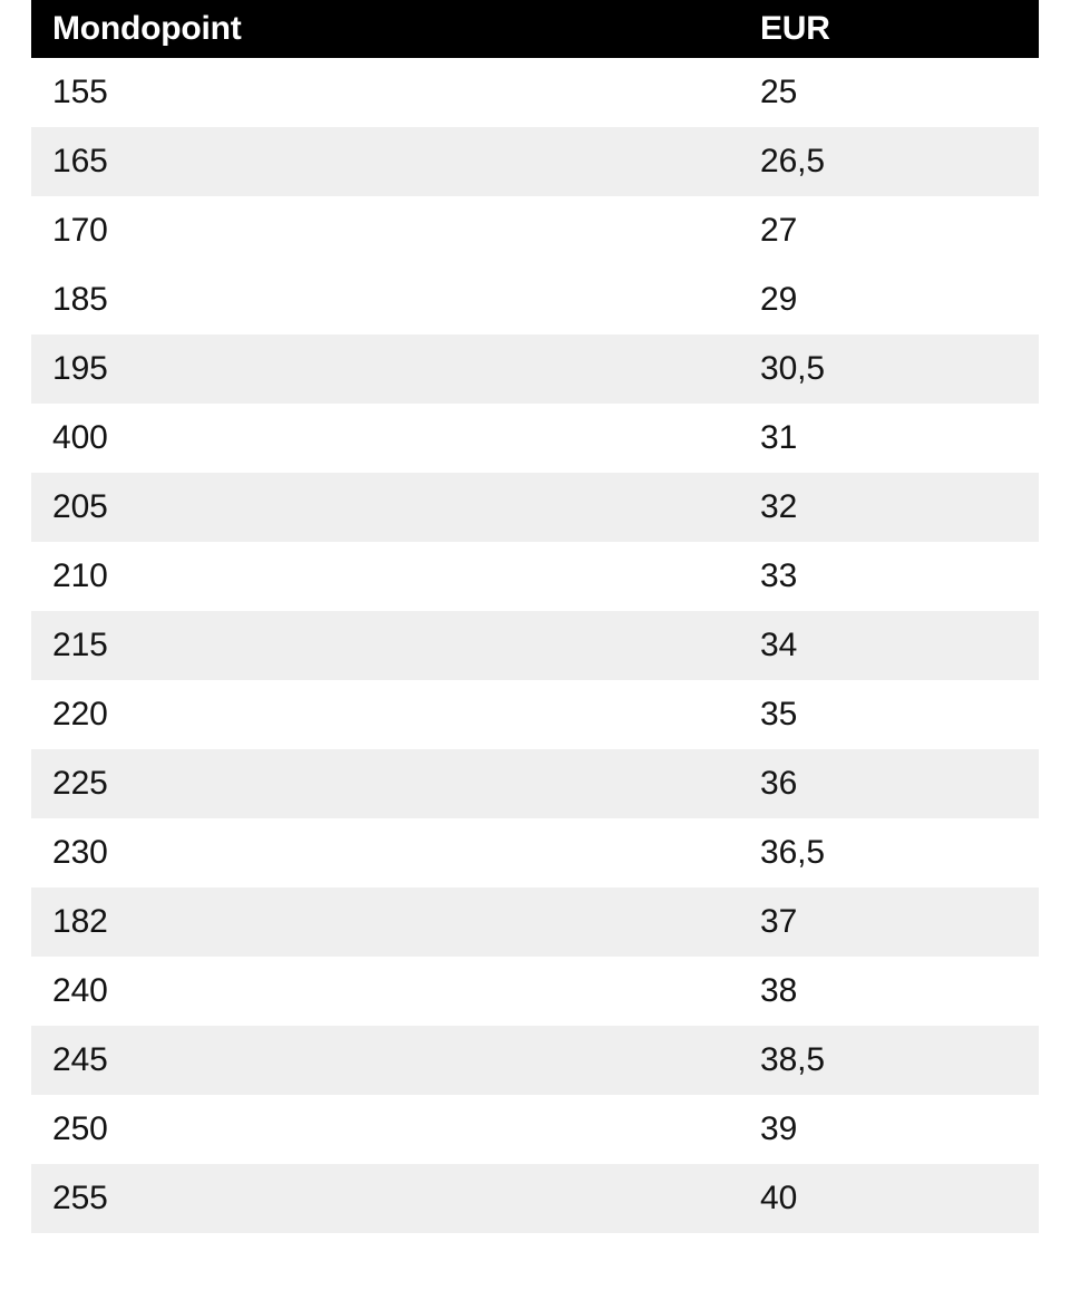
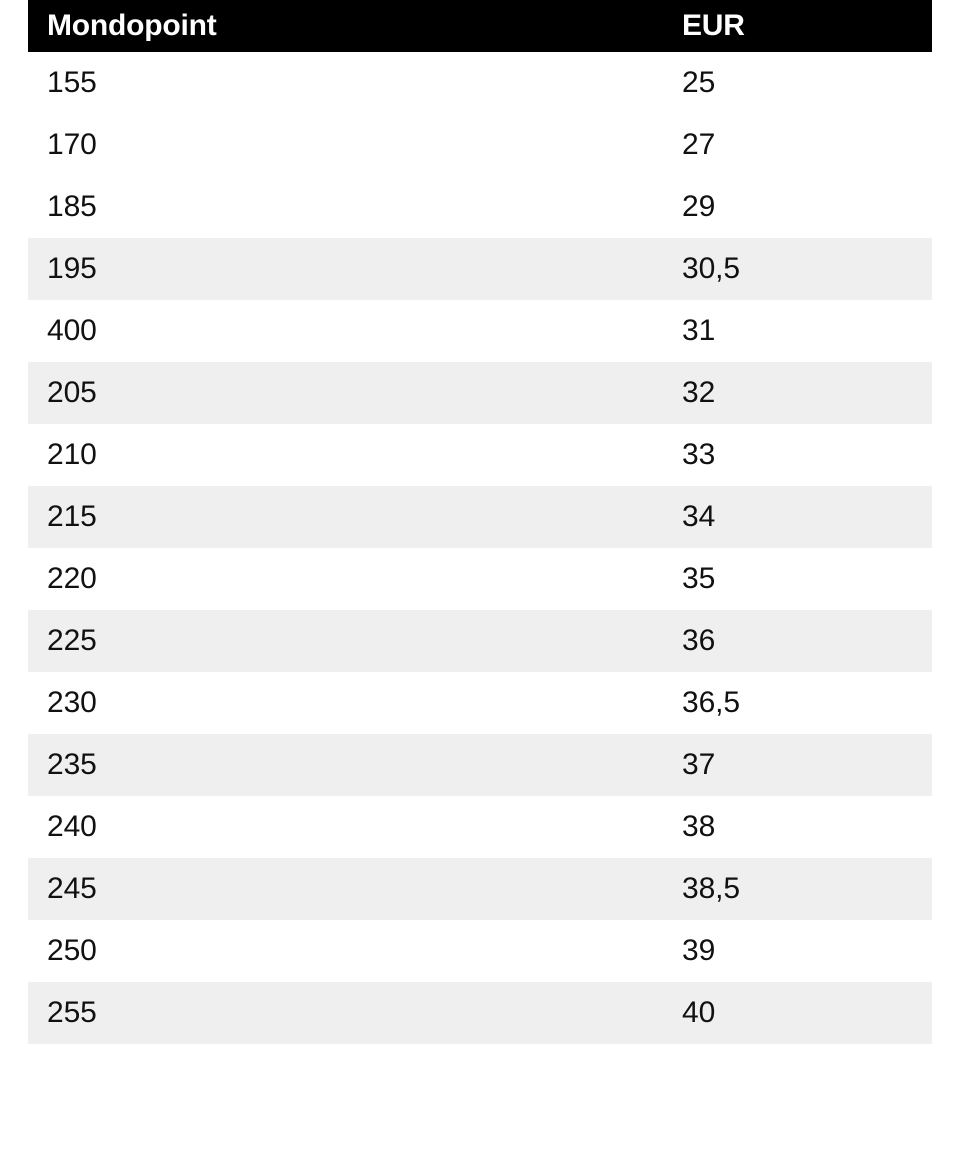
  Mondopoint	EUR
  155	25
- 165	26,5
  170	27
  185	29
  195	30,5
  400	31
  205	32
  210	33
  215	34
  220	35
  225	36
  230	36,5
- 182	37
+ 235	37
  240	38
  245	38,5
  250	39
  255	40
